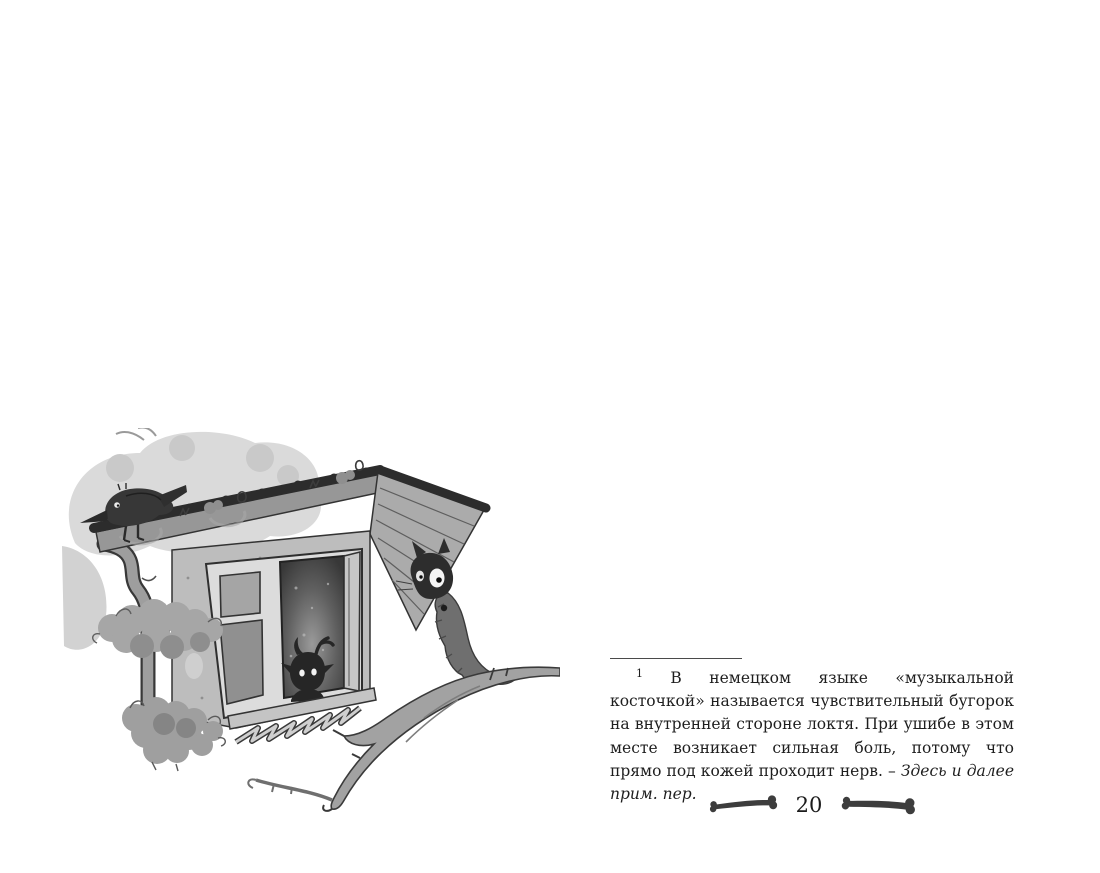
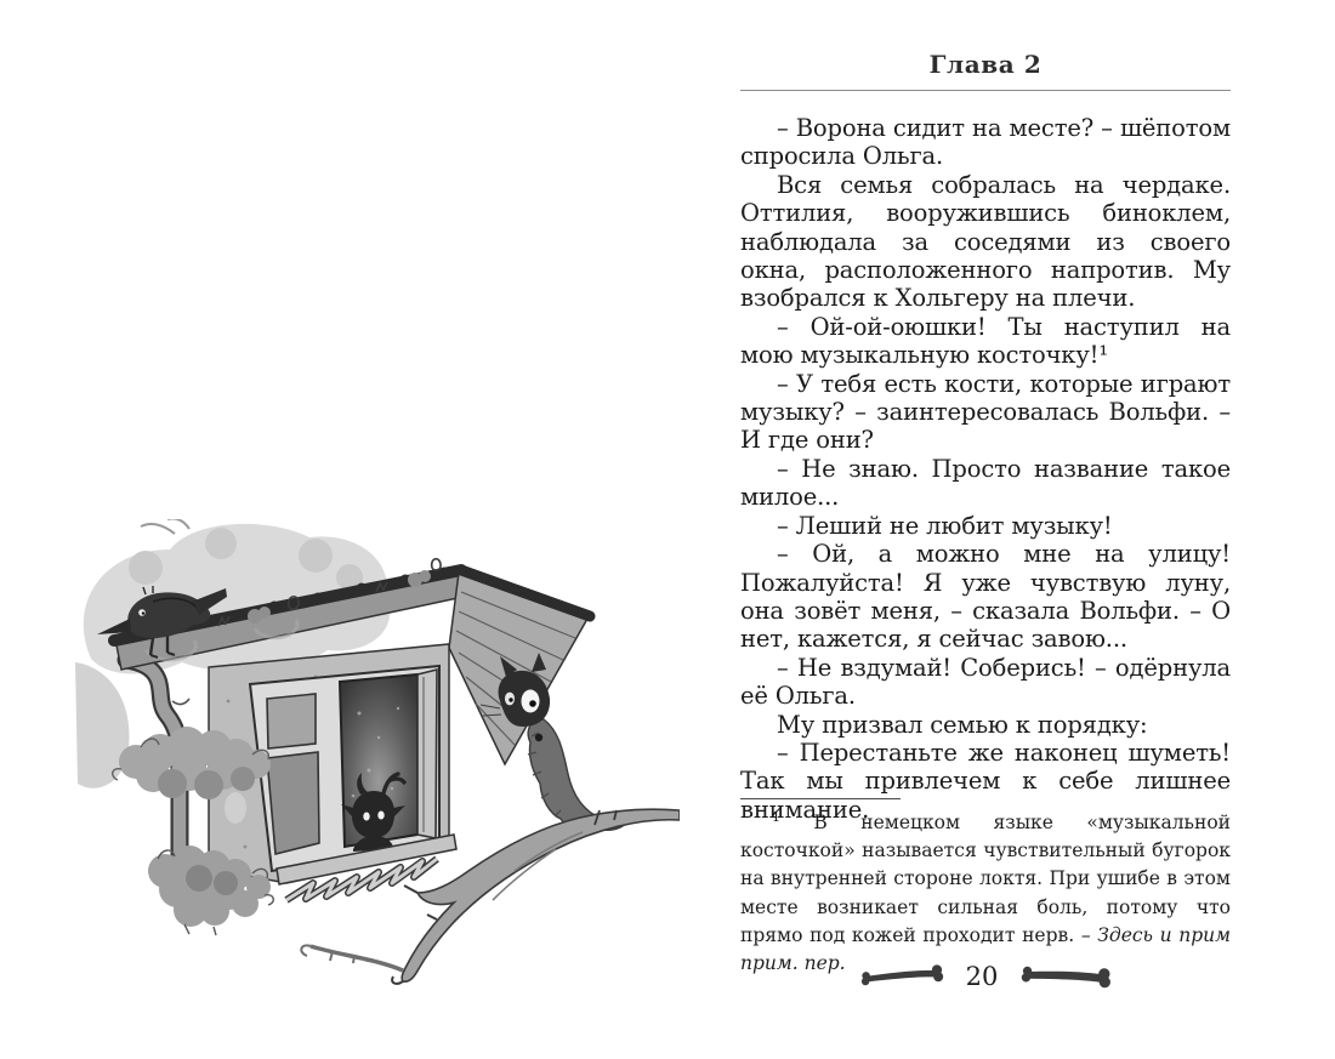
+ Глава 2
+ – Ворона сидит на месте? – шёпотом спросила Ольга.
+ Вся семья собралась на чердаке. Оттилия, вооружившись биноклем, наблюдала за соседями из своего окна, расположенного напротив. Му взобрался к Хольгеру на плечи.
+ – Ой-ой-оюшки! Ты наступил на мою музыкальную косточку!¹
+ – У тебя есть кости, которые играют музыку? – заинтересовалась Вольфи. – И где они?
+ – Не знаю. Просто название такое милое...
+ – Леший не любит музыку!
+ – Ой, а можно мне на улицу! Пожалуйста! Я уже чувствую луну, она зовёт меня, – сказала Вольфи. – О нет, кажется, я сейчас завою...
+ – Не вздумай! Соберись! – одёрнула её Ольга.
+ Му призвал семью к порядку:
+ – Перестаньте же наконец шуметь! Так мы привлечем к себе лишнее внимание.
- 1 В немецком языке «музыкальной косточкой» называется чувствительный бугорок на внутренней стороне локтя. При ушибе в этом месте возникает сильная боль, потому что прямо под кожей проходит нерв. – Здесь и далее прим. пер.
+ 1 В немецком языке «музыкальной косточкой» называется чувствительный бугорок на внутренней стороне локтя. При ушибе в этом месте возникает сильная боль, потому что прямо под кожей проходит нерв. – Здесь и прим прим. пер.
  20
